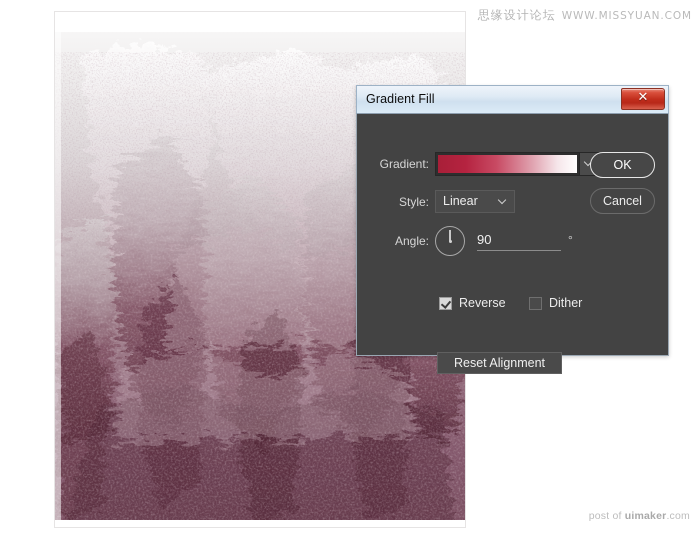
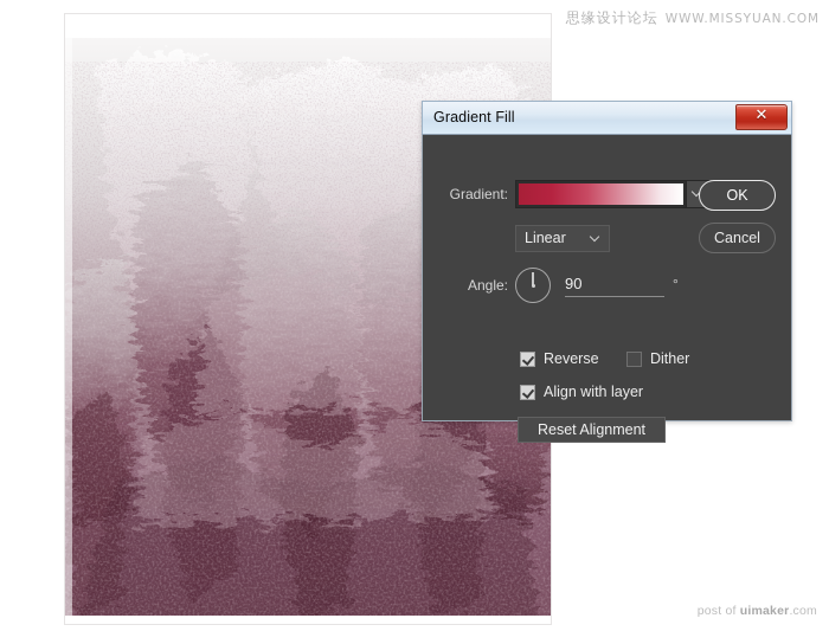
  思缘设计论坛 WWW.MISSYUAN.COM
  post of uimaker.com
  Gradient Fill
  ✕
  Gradient:
- Style:
  Linear
  Angle:
  90
  °
  Reverse
  Dither
+ Align with layer
  Reset Alignment
  OK
  Cancel
